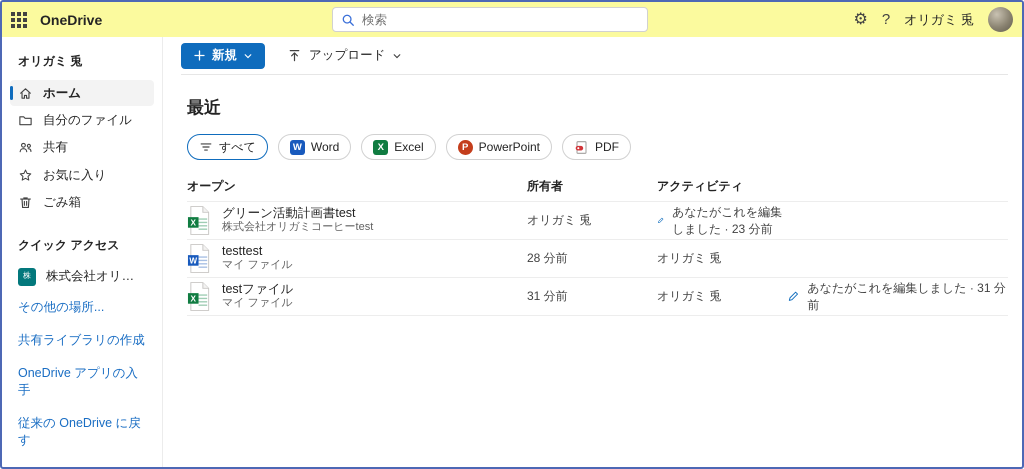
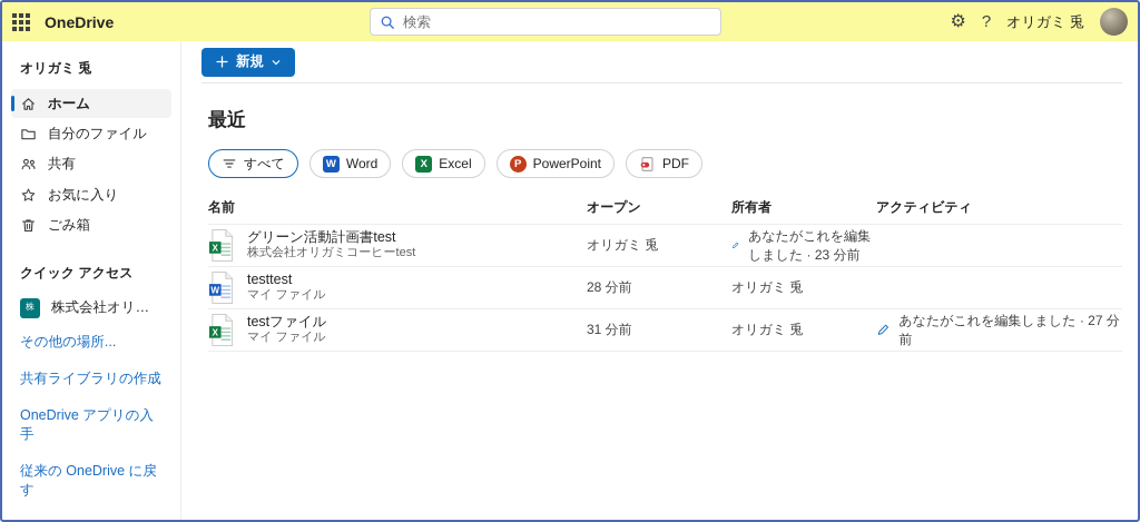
  OneDrive
  検索
  ⚙
  ?
  オリガミ 兎
  オリガミ 兎
  ホーム
  自分のファイル
  共有
  お気に入り
  ごみ箱
  クイック アクセス
  株
  その他の場所...
  共有ライブラリの作成
  OneDrive アプリの入手
  従来の OneDrive に戻す
  新規
- アップロード
  最近
  すべて
  W
  Word
  X
  Excel
  P
  PowerPoint
  PDF
+ 名前
  オープン
  所有者
  アクティビティ
  X
  グリーン活動計画書test
  株式会社オリガミコーヒーtest
  オリガミ 兎
  あなたがこれを編集しました · 23 分前
  W
  testtest
  マイ ファイル
  28 分前
  オリガミ 兎
  X
  testファイル
  マイ ファイル
  31 分前
  オリガミ 兎
- あなたがこれを編集しました · 31 分前
+ あなたがこれを編集しました · 27 分前
